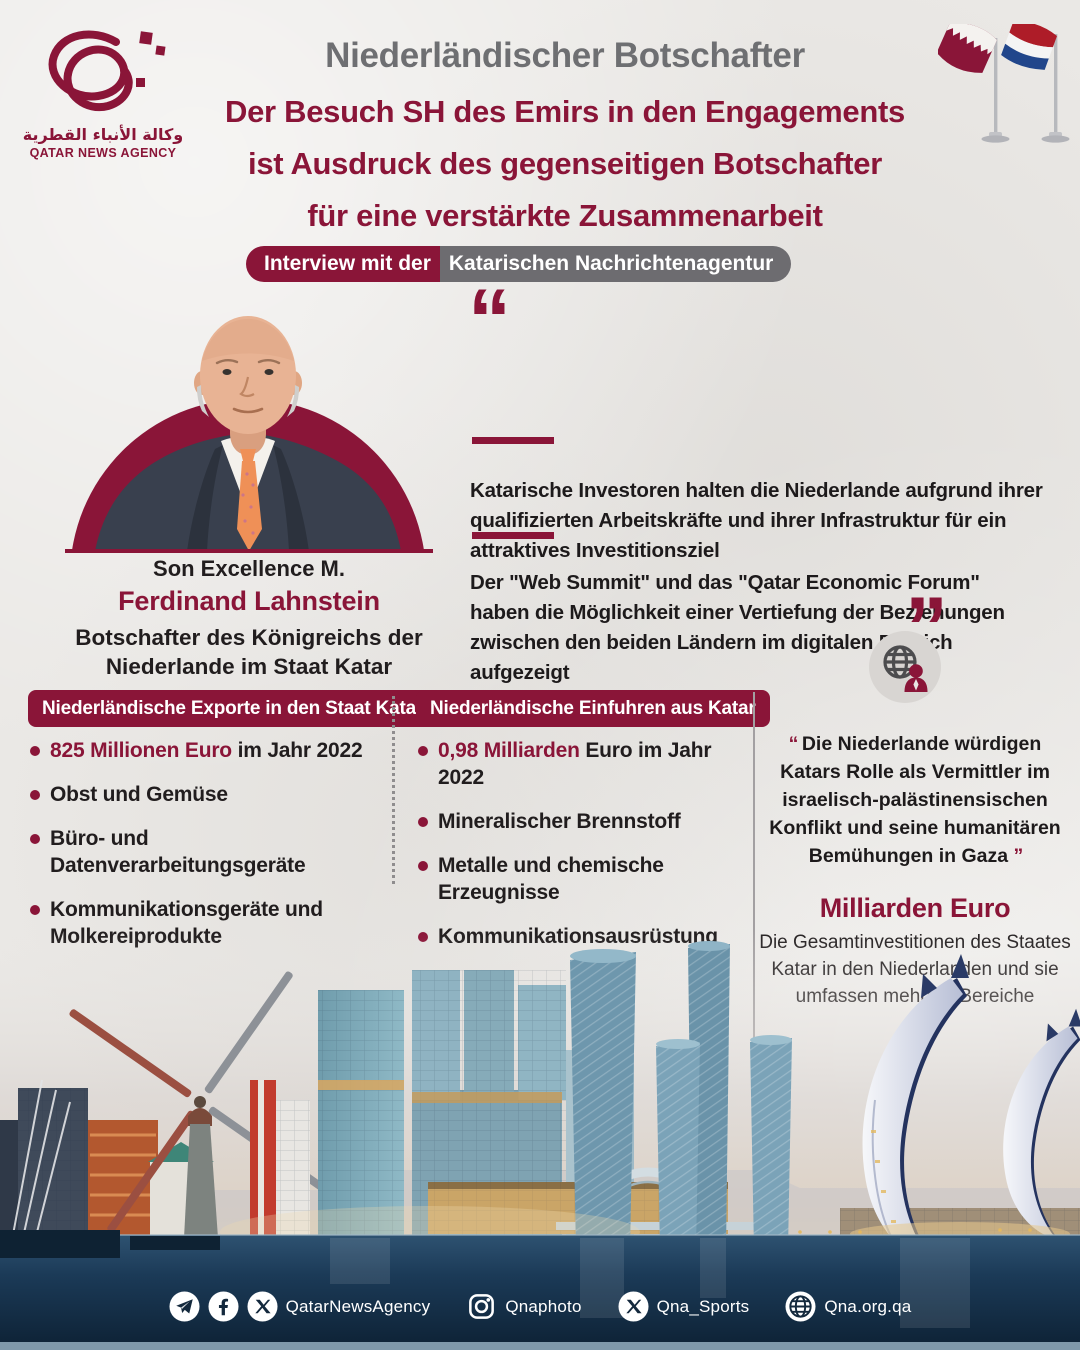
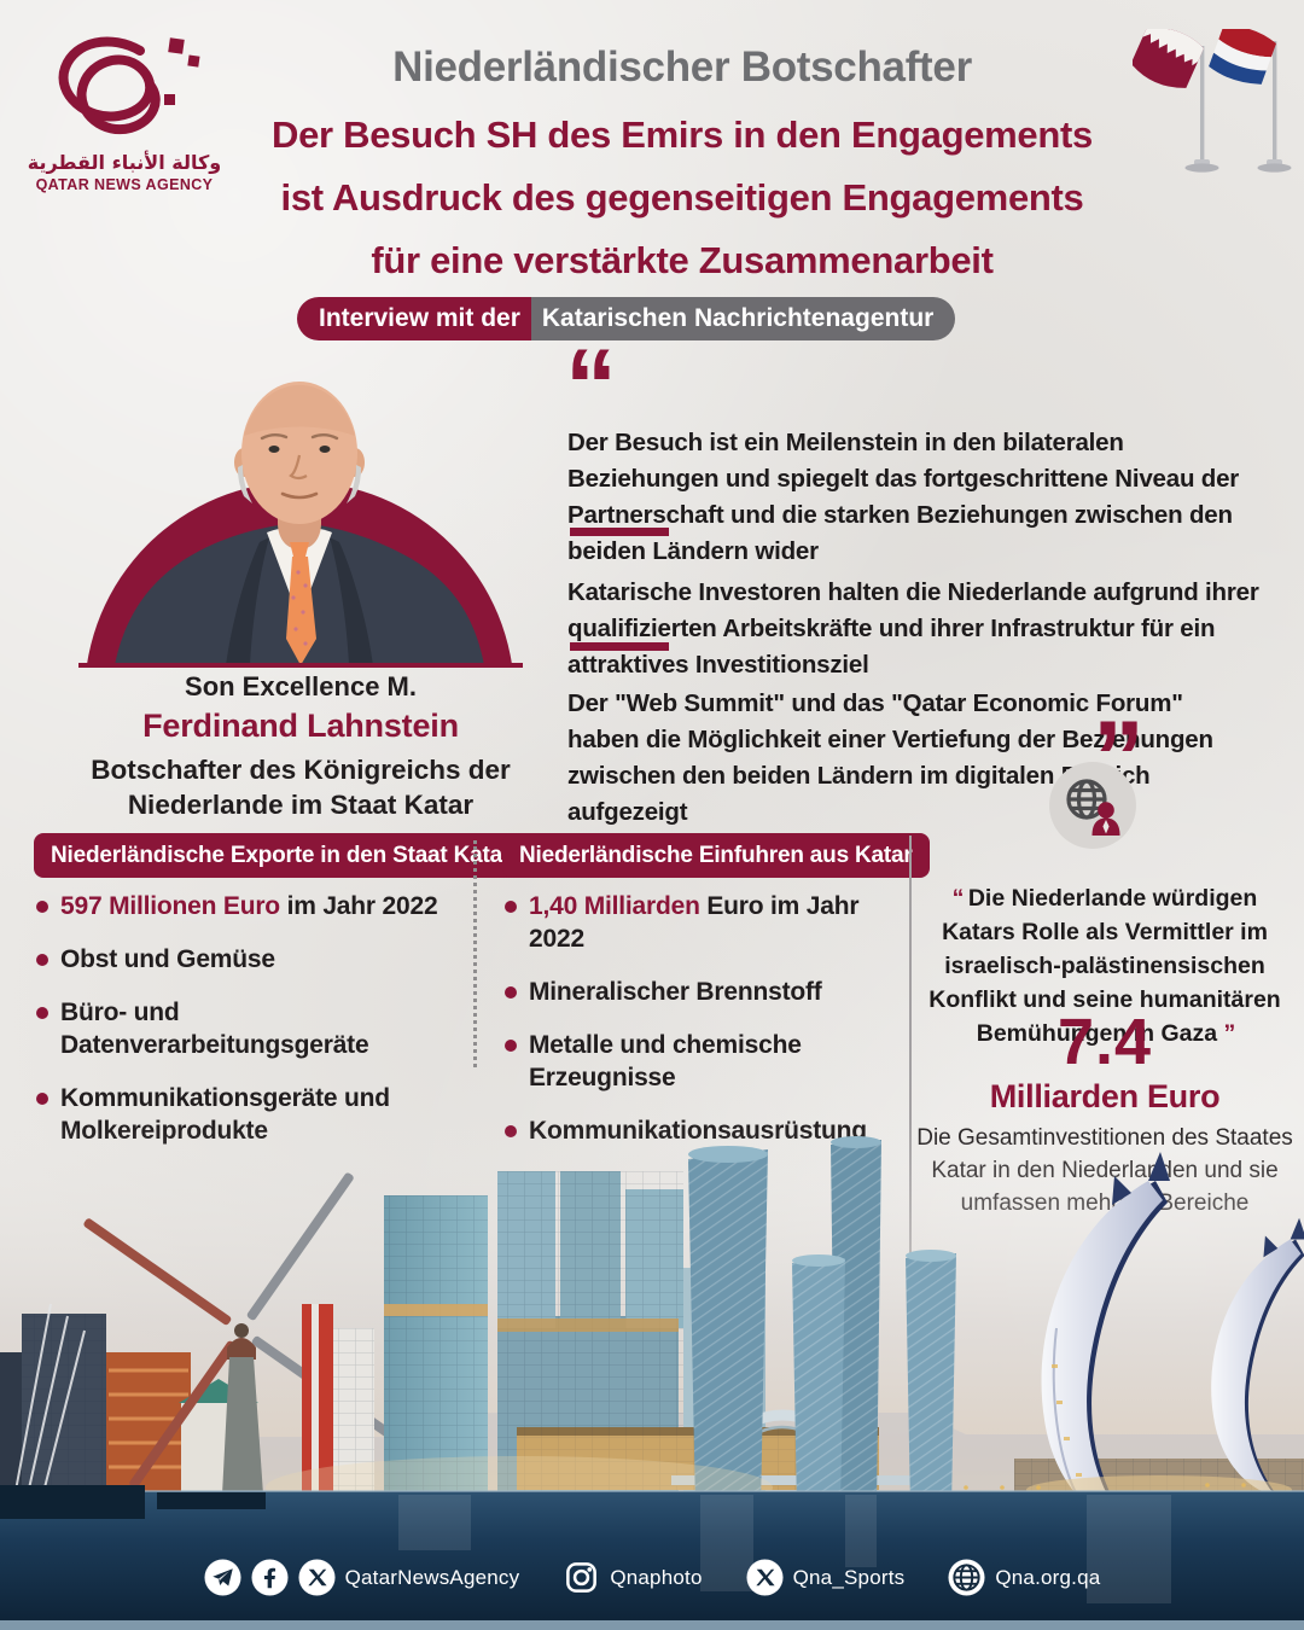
  وكالة الأنباء القطرية
  QATAR NEWS AGENCY
  Niederländischer Botschafter
  Der Besuch SH des Emirs in den Engagements
- ist Ausdruck des gegenseitigen Botschafter
+ ist Ausdruck des gegenseitigen Engagements
  für eine verstärkte Zusammenarbeit
  Interview mit der
  Katarischen Nachrichtenagentur
  Son Excellence M.
  Ferdinand Lahnstein
  Botschafter des Königreichs der
  Niederlande im Staat Katar
  “
+ Der Besuch ist ein Meilenstein in den bilateralen Beziehungen und spiegelt das fortgeschrittene Niveau der Partnerschaft und die starken Beziehungen zwischen den beiden Ländern wider
  Katarische Investoren halten die Niederlande aufgrund ihrer qualifizierten Arbeitskräfte und ihrer Infrastruktur für ein attraktives Investitionsziel
  Der "Web Summit" und das "Qatar Economic Forum" haben die Möglichkeit einer Vertiefung der Beziehungen zwischen den beiden Ländern im digitalench aufgezeigt
  ”
  Niederländische Exporte in den Staat Kata
- 825 Millionen Euro im Jahr 2022
+ 597 Millionen Euro im Jahr 2022
  Obst und Gemüse
  Büro- und Datenverarbeitungsgeräte
  Niederländische Einfuhren aus Katar
- 0,98 Milliarden Euro im Jahr 2022
+ 1,40 Milliarden Euro im Jahr 2022
  Mineralischer Brennstoff
  Metalle und chemische Erzeugnisse
  “ Die Niederlande würdigen Katars Rolle als Vermittler im israelisch-palästinensischen Konflikt und seine humanitären Bemühungen in Gaza ”
+ 7.4
  Milliarden Euro
  QatarNewsAgency
  Qnaphoto
  Qna_Sports
  Qna.org.qa
